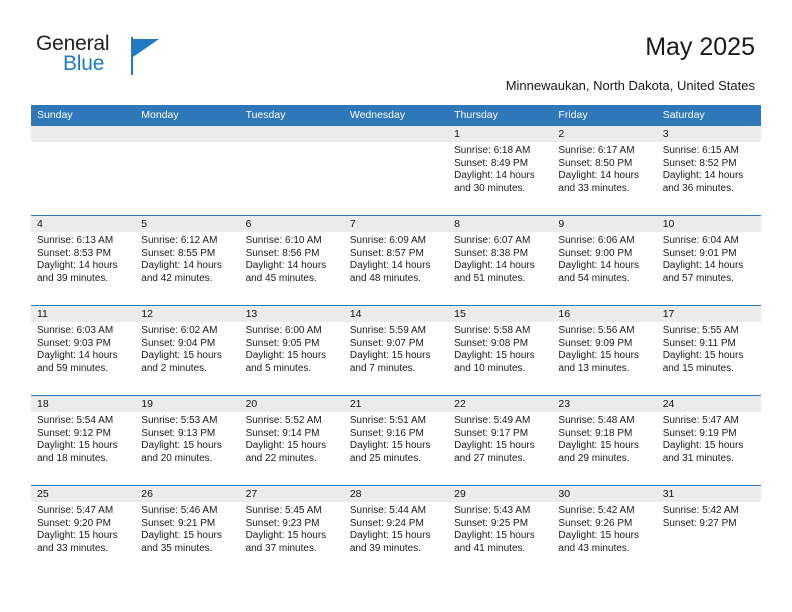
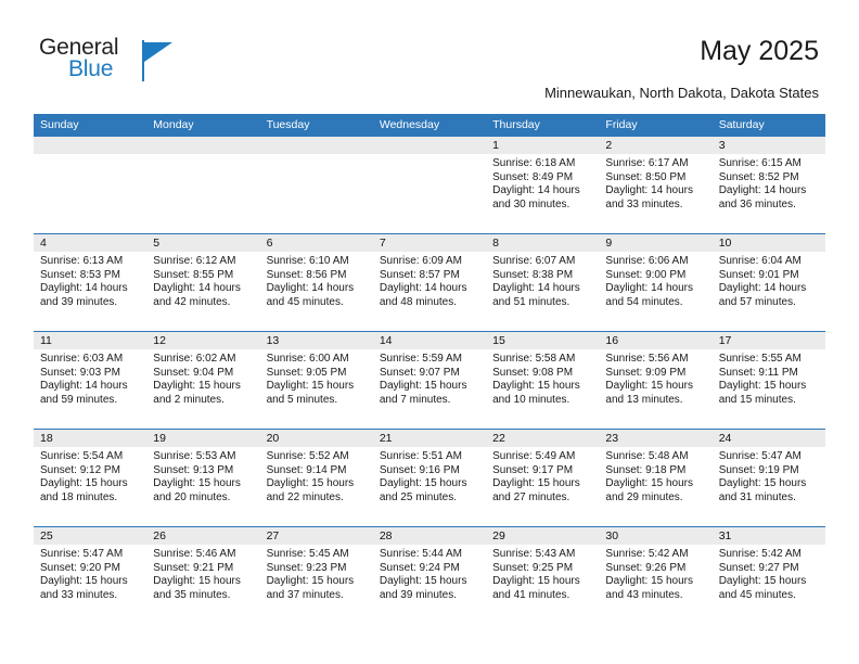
  General
  Blue
  May 2025
- Minnewaukan, North Dakota, United States
+ Minnewaukan, North Dakota, Dakota States
  Sunday
  Monday
  Tuesday
  Wednesday
  Thursday
  Friday
  Saturday
  1
  2
  3
  Sunrise: 6:18 AM
  Sunset: 8:49 PM
  Daylight: 14 hours and 30 minutes.
  Sunrise: 6:17 AM
  Sunset: 8:50 PM
  Daylight: 14 hours and 33 minutes.
  Sunrise: 6:15 AM
  Sunset: 8:52 PM
  Daylight: 14 hours and 36 minutes.
  4
  5
  6
  7
  8
  9
  10
  Sunrise: 6:13 AM
  Sunset: 8:53 PM
  Daylight: 14 hours and 39 minutes.
  Sunrise: 6:12 AM
  Sunset: 8:55 PM
  Daylight: 14 hours and 42 minutes.
  Sunrise: 6:10 AM
  Sunset: 8:56 PM
  Daylight: 14 hours and 45 minutes.
  Sunrise: 6:09 AM
  Sunset: 8:57 PM
  Daylight: 14 hours and 48 minutes.
  Sunrise: 6:07 AM
  Sunset: 8:38 PM
  Daylight: 14 hours and 51 minutes.
  Sunrise: 6:06 AM
  Sunset: 9:00 PM
  Daylight: 14 hours and 54 minutes.
  Sunrise: 6:04 AM
  Sunset: 9:01 PM
  Daylight: 14 hours and 57 minutes.
  11
  12
  13
  14
  15
  16
  17
  Sunrise: 6:03 AM
  Sunset: 9:03 PM
  Daylight: 14 hours and 59 minutes.
  Sunrise: 6:02 AM
  Sunset: 9:04 PM
  Daylight: 15 hours and 2 minutes.
  Sunrise: 6:00 AM
  Sunset: 9:05 PM
  Daylight: 15 hours and 5 minutes.
  Sunrise: 5:59 AM
  Sunset: 9:07 PM
  Daylight: 15 hours and 7 minutes.
  Sunrise: 5:58 AM
  Sunset: 9:08 PM
  Daylight: 15 hours and 10 minutes.
  Sunrise: 5:56 AM
  Sunset: 9:09 PM
  Daylight: 15 hours and 13 minutes.
  Sunrise: 5:55 AM
  Sunset: 9:11 PM
  Daylight: 15 hours and 15 minutes.
  18
  19
  20
  21
  22
  23
  24
  Sunrise: 5:54 AM
  Sunset: 9:12 PM
  Daylight: 15 hours and 18 minutes.
  Sunrise: 5:53 AM
  Sunset: 9:13 PM
  Daylight: 15 hours and 20 minutes.
  Sunrise: 5:52 AM
  Sunset: 9:14 PM
  Daylight: 15 hours and 22 minutes.
  Sunrise: 5:51 AM
  Sunset: 9:16 PM
  Daylight: 15 hours and 25 minutes.
  Sunrise: 5:49 AM
  Sunset: 9:17 PM
  Daylight: 15 hours and 27 minutes.
  Sunrise: 5:48 AM
  Sunset: 9:18 PM
  Daylight: 15 hours and 29 minutes.
  Sunrise: 5:47 AM
  Sunset: 9:19 PM
  Daylight: 15 hours and 31 minutes.
  25
  26
  27
  28
  29
  30
  31
  Sunrise: 5:47 AM
  Sunset: 9:20 PM
  Daylight: 15 hours and 33 minutes.
  Sunrise: 5:46 AM
  Sunset: 9:21 PM
  Daylight: 15 hours and 35 minutes.
  Sunrise: 5:45 AM
  Sunset: 9:23 PM
  Daylight: 15 hours and 37 minutes.
  Sunrise: 5:44 AM
  Sunset: 9:24 PM
  Daylight: 15 hours and 39 minutes.
  Sunrise: 5:43 AM
  Sunset: 9:25 PM
  Daylight: 15 hours and 41 minutes.
  Sunrise: 5:42 AM
  Sunset: 9:26 PM
  Daylight: 15 hours and 43 minutes.
  Sunrise: 5:42 AM
  Sunset: 9:27 PM
+ Daylight: 15 hours and 45 minutes.
